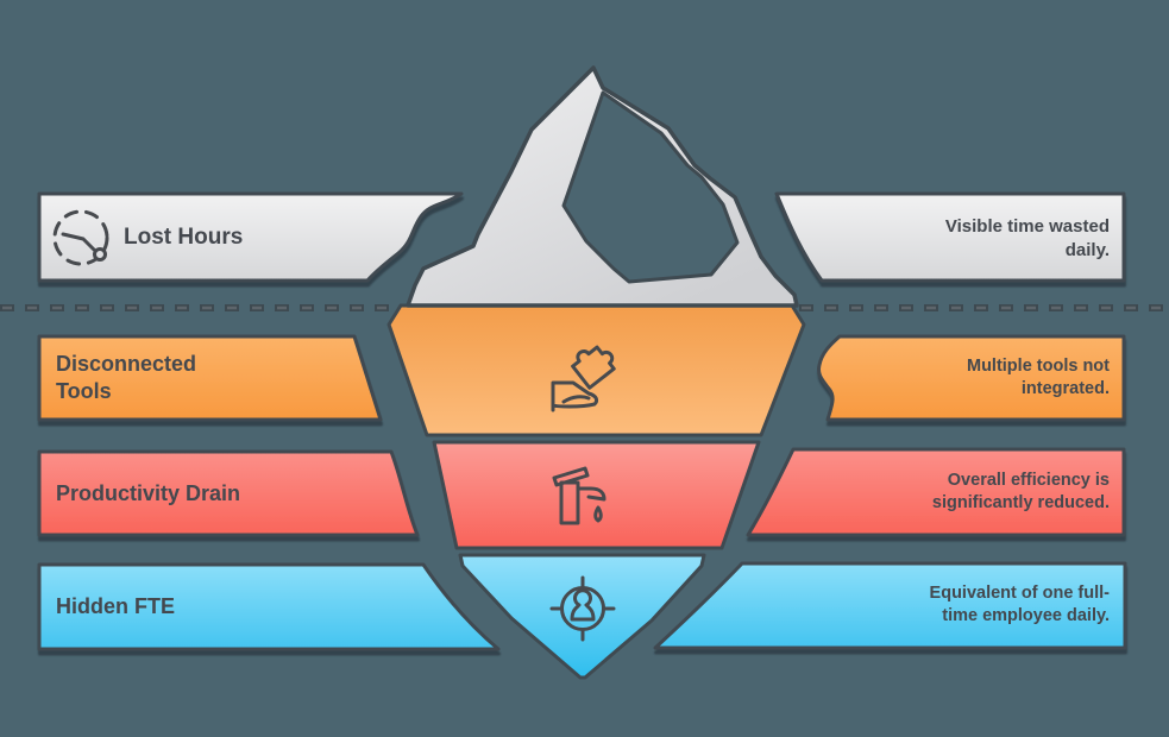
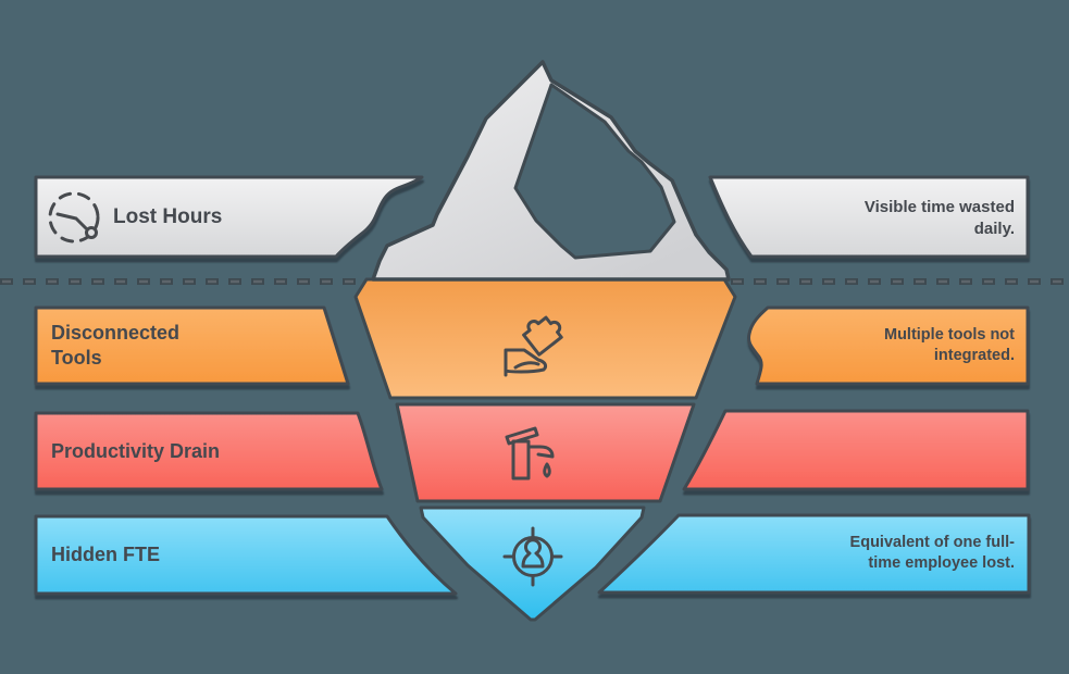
  Lost Hours
  Visible time wasted daily.
  Disconnected Tools
  Multiple tools not integrated.
  Productivity Drain
- Overall efficiency is significantly reduced.
  Hidden FTE
- Equivalent of one full-time employee daily.
+ Equivalent of one full-time employee lost.
